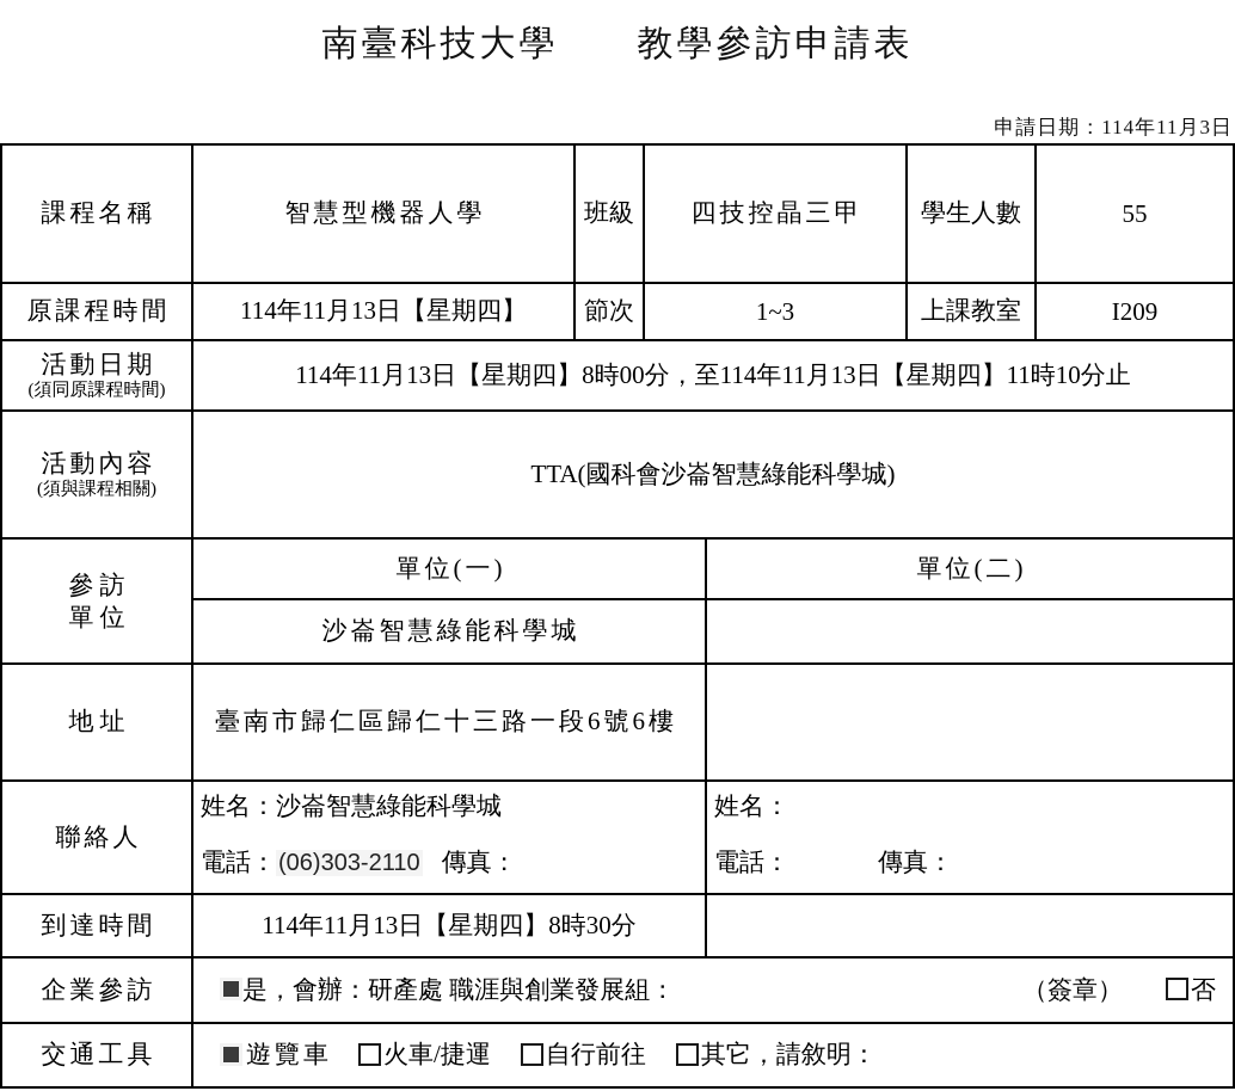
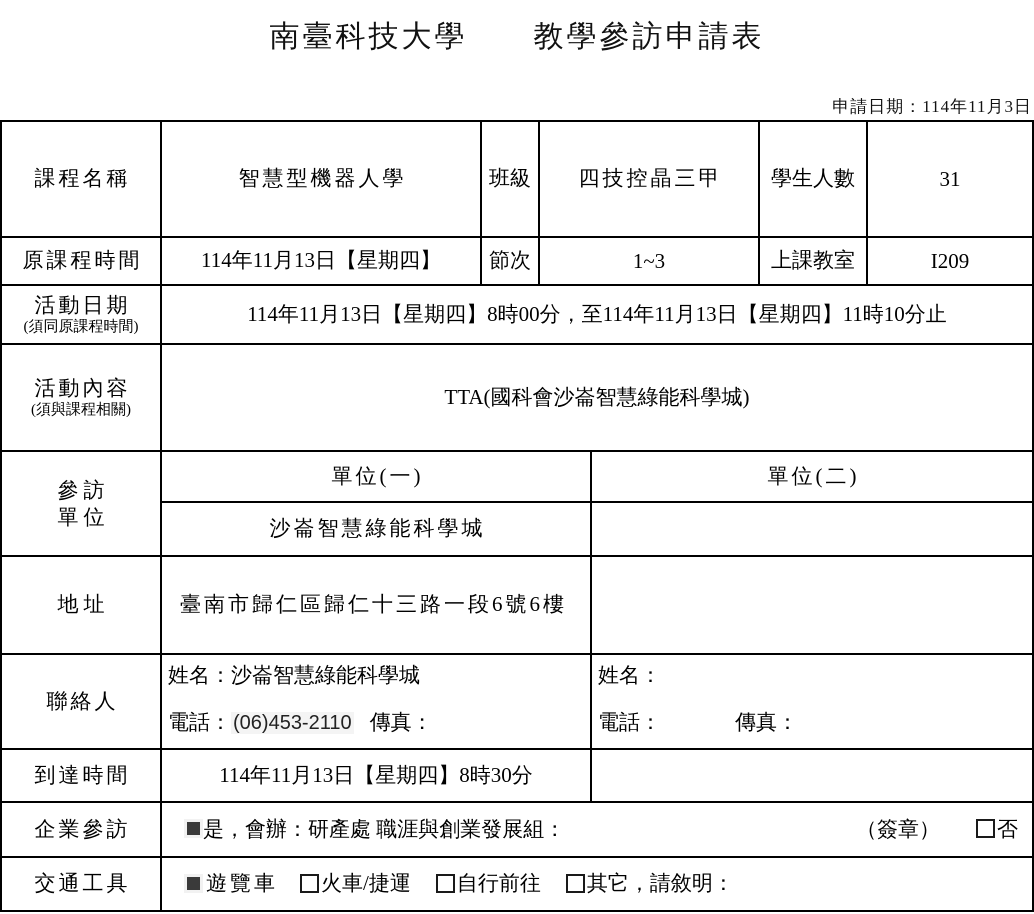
  南臺科技大學 教學參訪申請表
  申請日期：114年11月3日
  課程名稱
  智慧型機器人學
  班級
  四技控晶三甲
  學生人數
- 55
+ 31
  原課程時間
  114年11月13日【星期四】
  節次
  1~3
  上課教室
  I209
  活動日期
  (須同原課程時間)
  114年11月13日【星期四】8時00分，至114年11月13日【星期四】11時10分止
  活動內容
  (須與課程相關)
  TTA(國科會沙崙智慧綠能科學城)
  參訪
  單位
  單位(一)
  單位(二)
  沙崙智慧綠能科學城
  地址
  臺南市歸仁區歸仁十三路一段6號6樓
  聯絡人
  姓名：沙崙智慧綠能科學城
- 電話：(06)303-2110 傳真：
+ 電話：(06)453-2110 傳真：
  姓名：
  電話： 傳真：
  到達時間
  114年11月13日【星期四】8時30分
  企業參訪
  是，會辦：研產處 職涯與創業發展組：
  （簽章）
  否
  交通工具
  遊覽車
  火車/捷運
  自行前往
  其它，請敘明：
